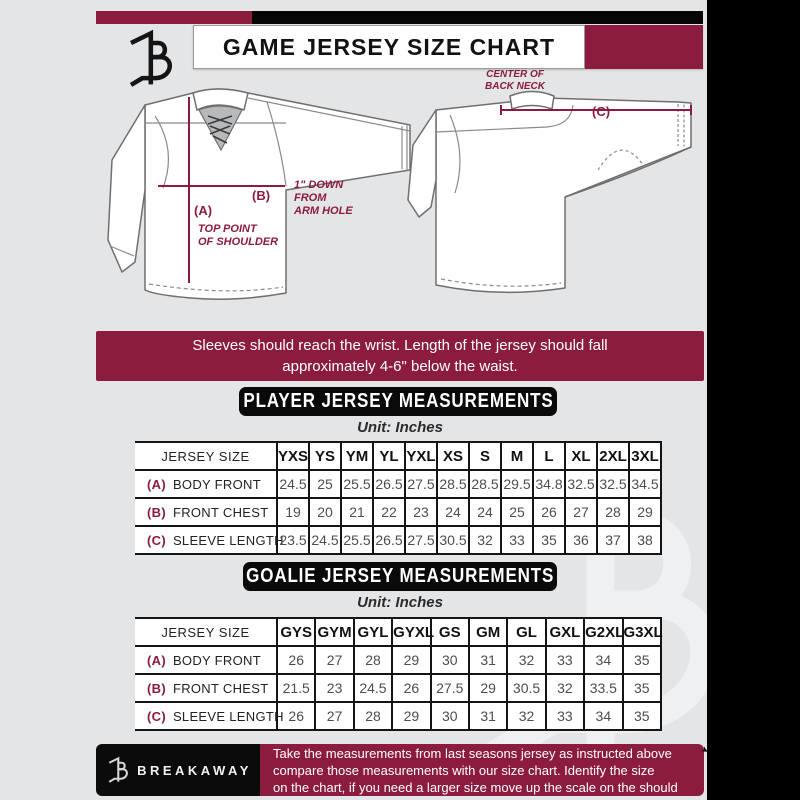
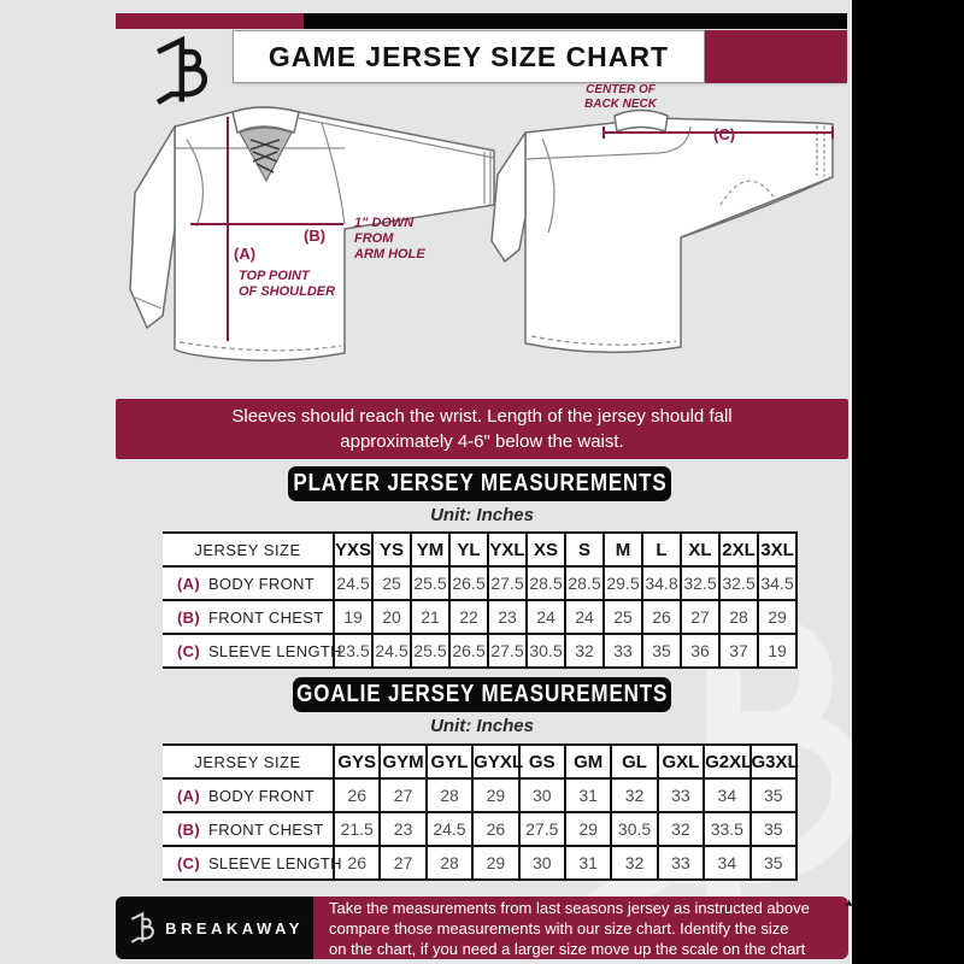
  GAME JERSEY SIZE CHART
  CENTER OF
  BACK NECK
  (A)
  TOP POINT
  OF SHOULDER
  (B)
  1" DOWN
  FROM
  ARM HOLE
  (C)
  Sleeves should reach the wrist. Length of the jersey should fall
  approximately 4-6" below the waist.
  PLAYER JERSEY MEASUREMENTS
  Unit: Inches
  JERSEY SIZE	YXS	YS	YM	YL	YXL	XS	S	M	L	XL	2XL	3XL
  (A) BODY FRONT	24.5	25	25.5	26.5	27.5	28.5	28.5	29.5	34.8	32.5	32.5	34.5
  (B) FRONT CHEST	19	20	21	22	23	24	24	25	26	27	28	29
- (C) SLEEVE LENGT	23.5	24.5	25.5	26.5	27.5	30.5	32	33	35	36	37	38
+ (C) SLEEVE LENGT	23.5	24.5	25.5	26.5	27.5	30.5	32	33	35	36	37	19
  GOALIE JERSEY MEASUREMENTS
  Unit: Inches
  JERSEY SIZE	GYS	GYM	GYL	GYXL	GS	GM	GL	GXL	G2XL	G3XL
  (A) BODY FRONT	26	27	28	29	30	31	32	33	34	35
  (B) FRONT CHEST	21.5	23	24.5	26	27.5	29	30.5	32	33.5	35
  (C) SLEEVE LENGTH	26	27	28	29	30	31	32	33	34	35
  BREAKAWAY
  Take the measurements from last seasons jersey as instructed above
  compare those measurements with our size chart. Identify the size
- on the chart, if you need a larger size move up the scale on the should
+ on the chart, if you need a larger size move up the scale on the chart
